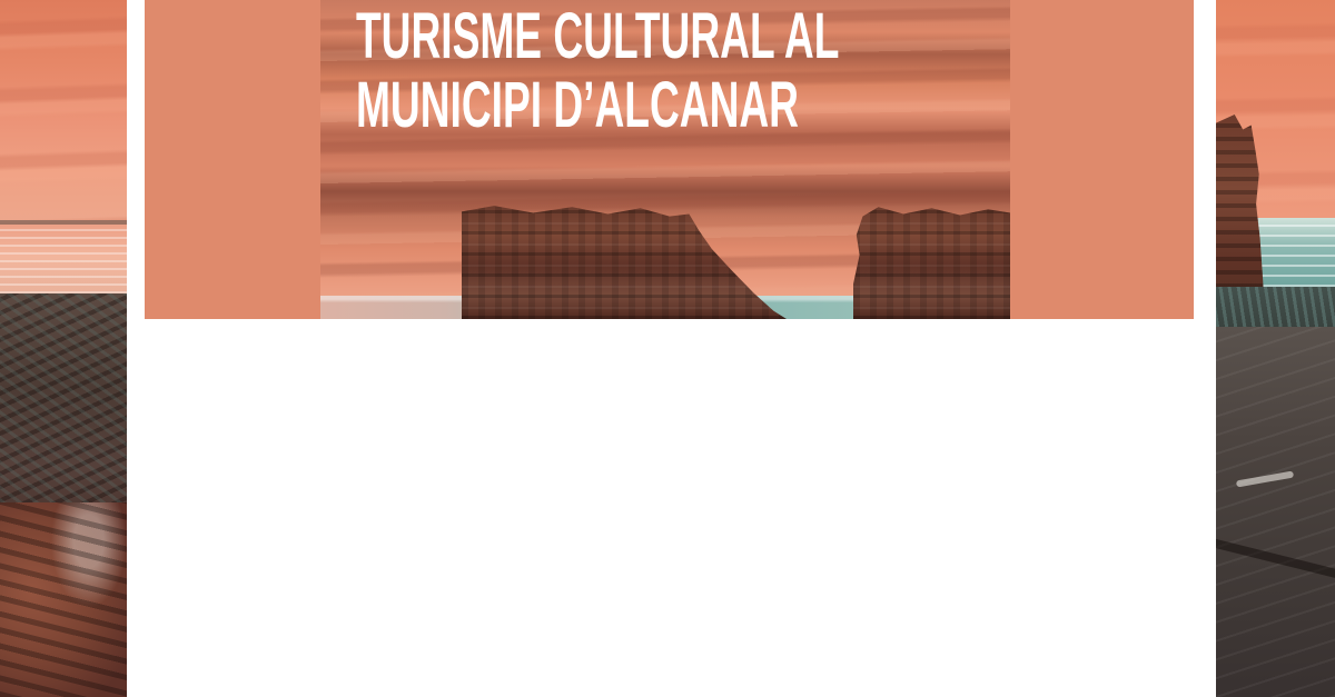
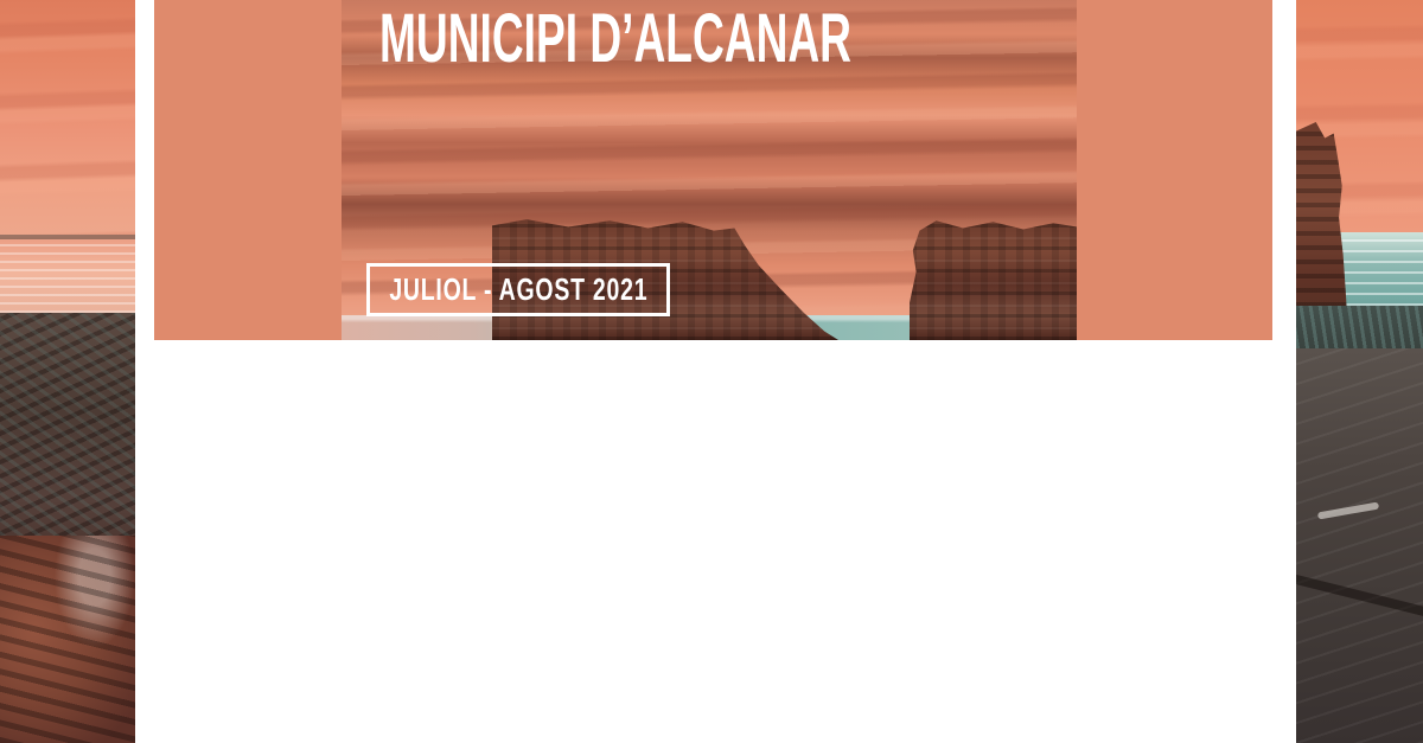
- TURISME CULTURAL AL
  MUNICIPI D’ALCANAR
+ JULIOL - AGOST 2021
